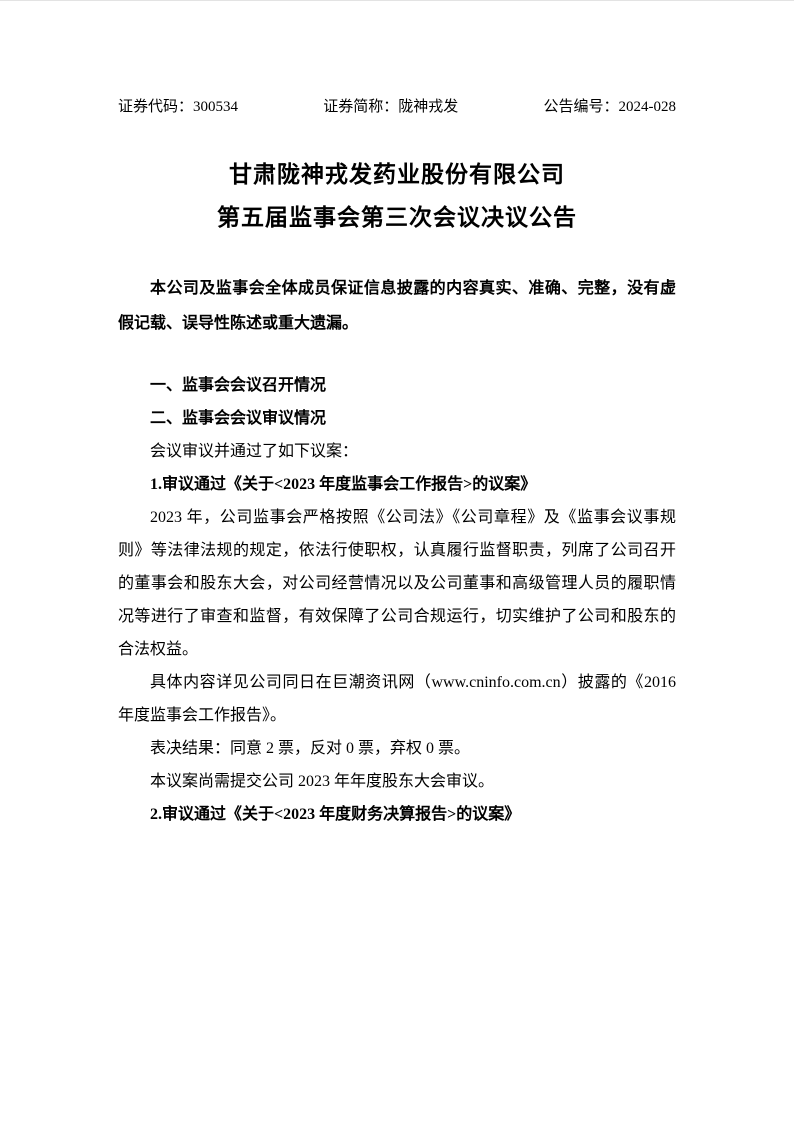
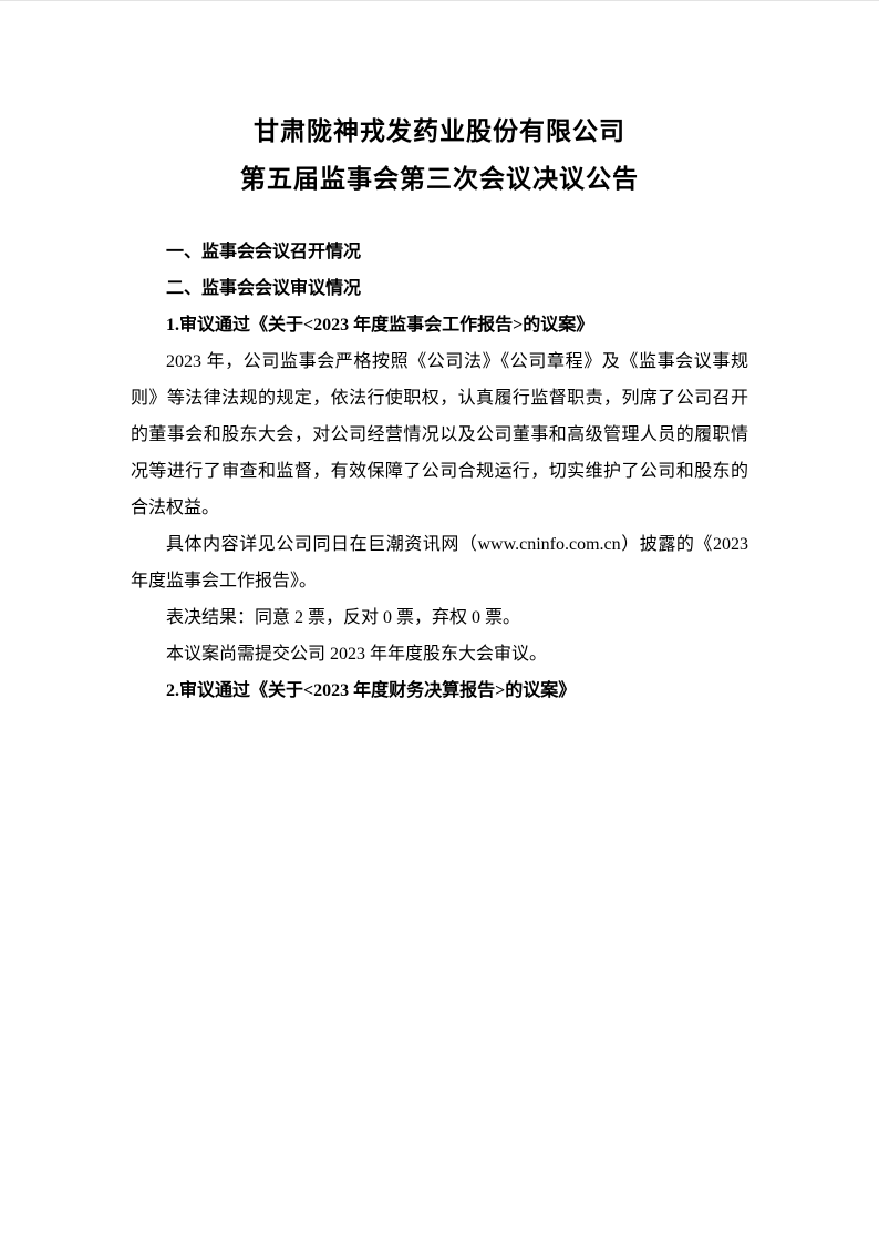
- 证券代码：300534
- 证券简称：陇神戎发
- 公告编号：2024-028
  甘肃陇神戎发药业股份有限公司
  第五届监事会第三次会议决议公告
- 本公司及监事会全体成员保证信息披露的内容真实、准确、完整，没有虚假记载、误导性陈述或重大遗漏。
  一、监事会会议召开情况
  二、监事会会议审议情况
- 会议审议并通过了如下议案：
  1.审议通过《关于<2023 年度监事会工作报告>的议案》
  2023 年，公司监事会严格按照《公司法》《公司章程》及《监事会议事规则》等法律法规的规定，依法行使职权，认真履行监督职责，列席了公司召开的董事会和股东大会，对公司经营情况以及公司董事和高级管理人员的履职情况等进行了审查和监督，有效保障了公司合规运行，切实维护了公司和股东的合法权益。
- 具体内容详见公司同日在巨潮资讯网（www.cninfo.com.cn）披露的《2016 年度监事会工作报告》。
+ 具体内容详见公司同日在巨潮资讯网（www.cninfo.com.cn）披露的《2023 年度监事会工作报告》。
  表决结果：同意 2 票，反对 0 票，弃权 0 票。
  本议案尚需提交公司 2023 年年度股东大会审议。
  2.审议通过《关于<2023 年度财务决算报告>的议案》
